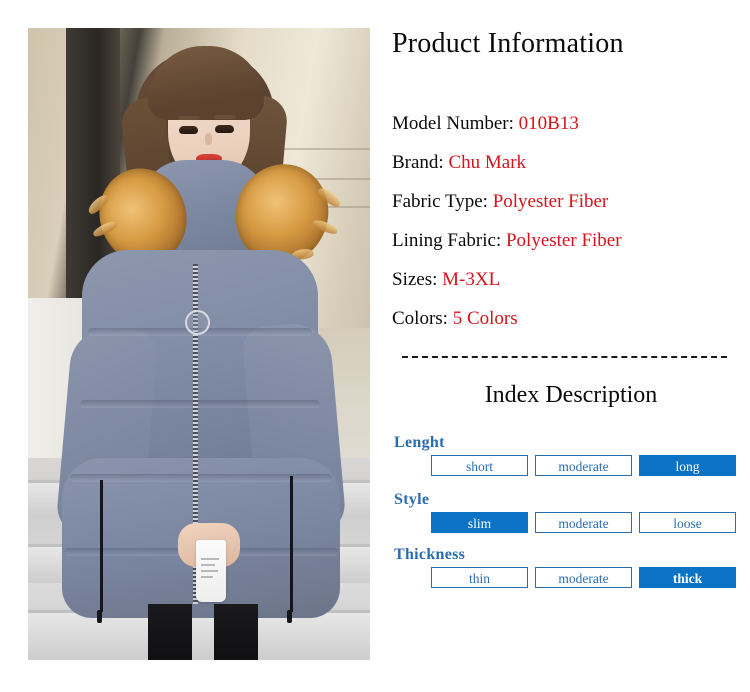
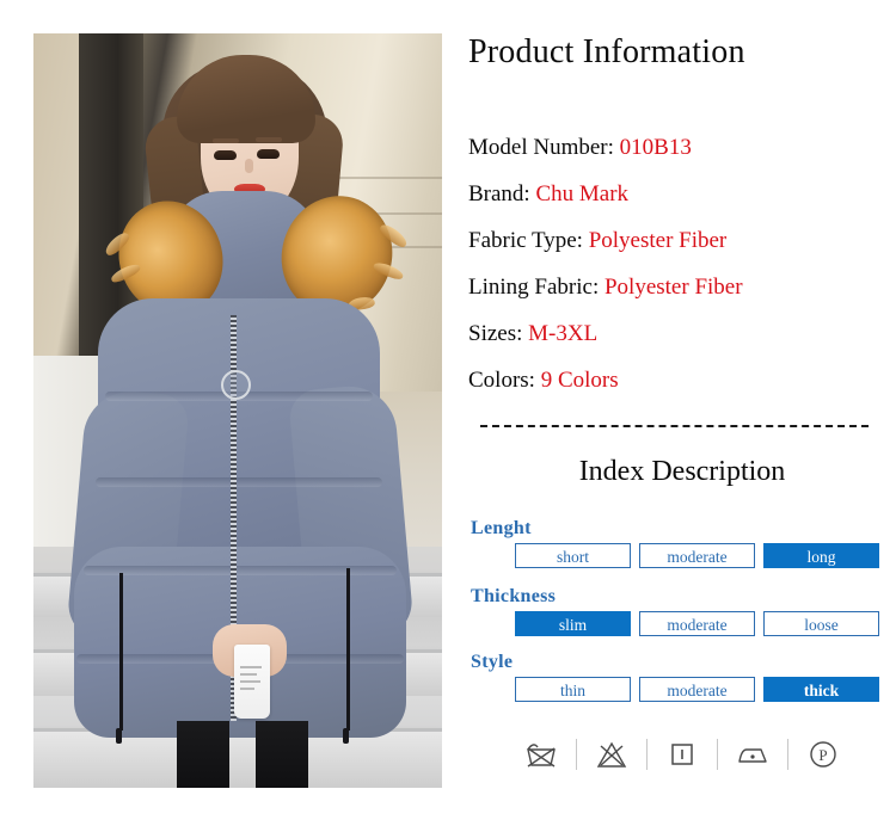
  Product Information
  Model Number: 010B13
  Brand: Chu Mark
  Fabric Type: Polyester Fiber
  Lining Fabric: Polyester Fiber
  Sizes: M-3XL
- Colors: 5 Colors
+ Colors: 9 Colors
  Index Description
  Lenght
  short
  moderate
  long
- Style
+ Thickness
  slim
  moderate
  loose
- Thickness
+ Style
  thin
  moderate
  thick
+ P
